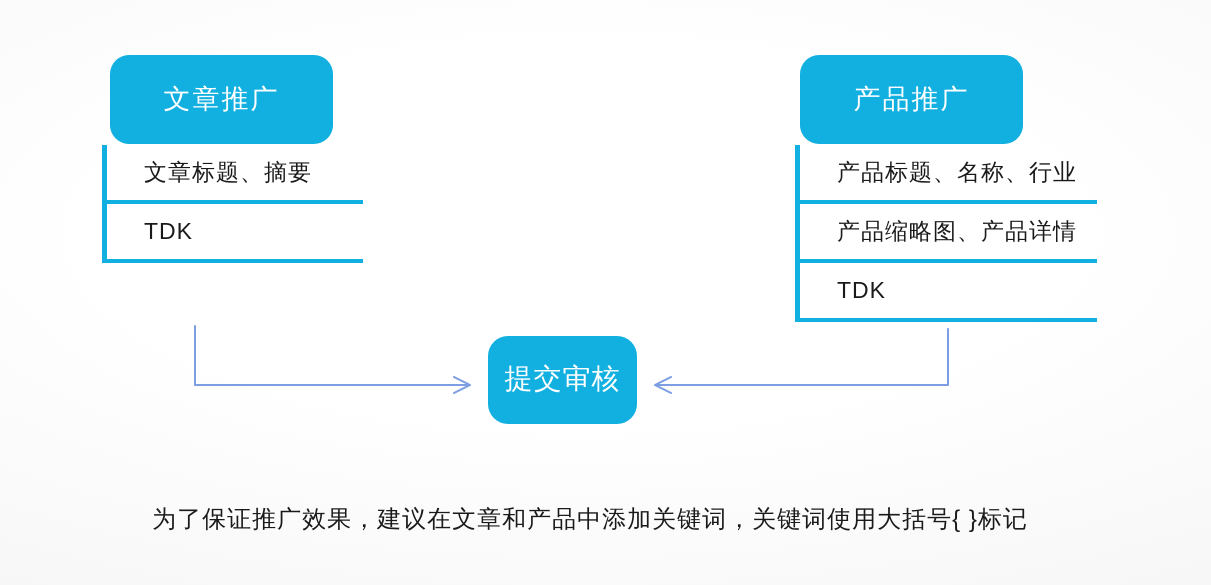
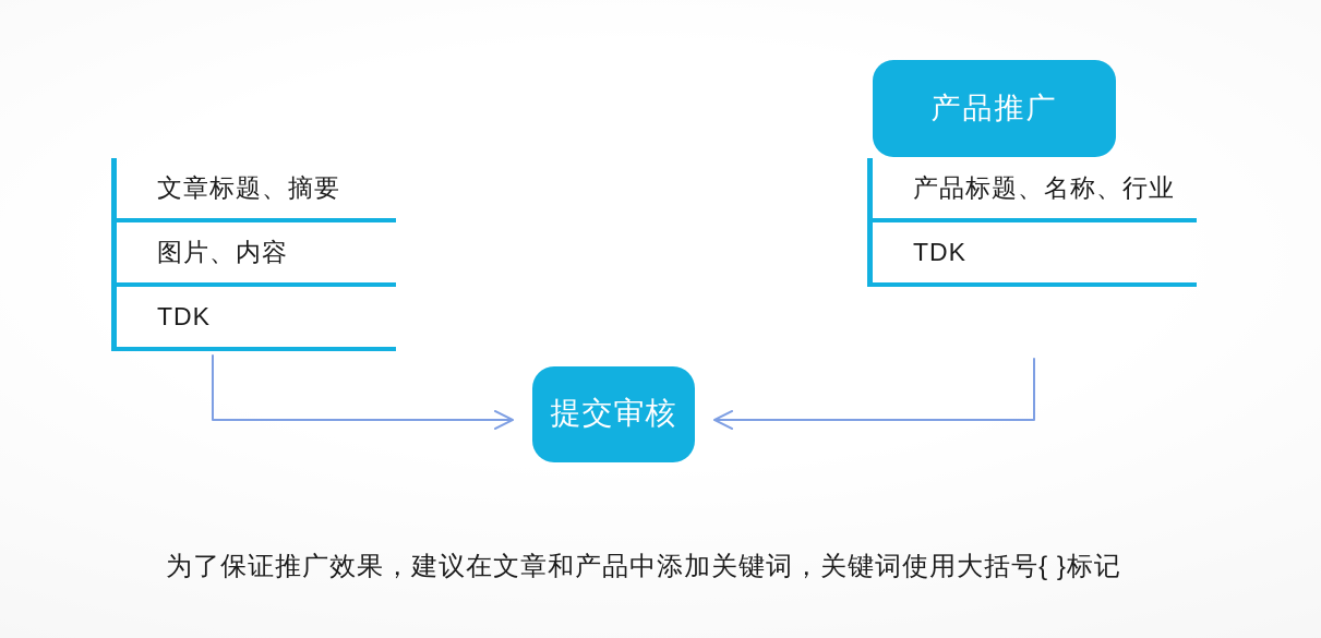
- 文章推广
  文章标题、摘要
+ 图片、内容
  TDK
  产品推广
  产品标题、名称、行业
- 产品缩略图、产品详情
  TDK
  提交审核
  为了保证推广效果，建议在文章和产品中添加关键词，关键词使用大括号{ }标记
